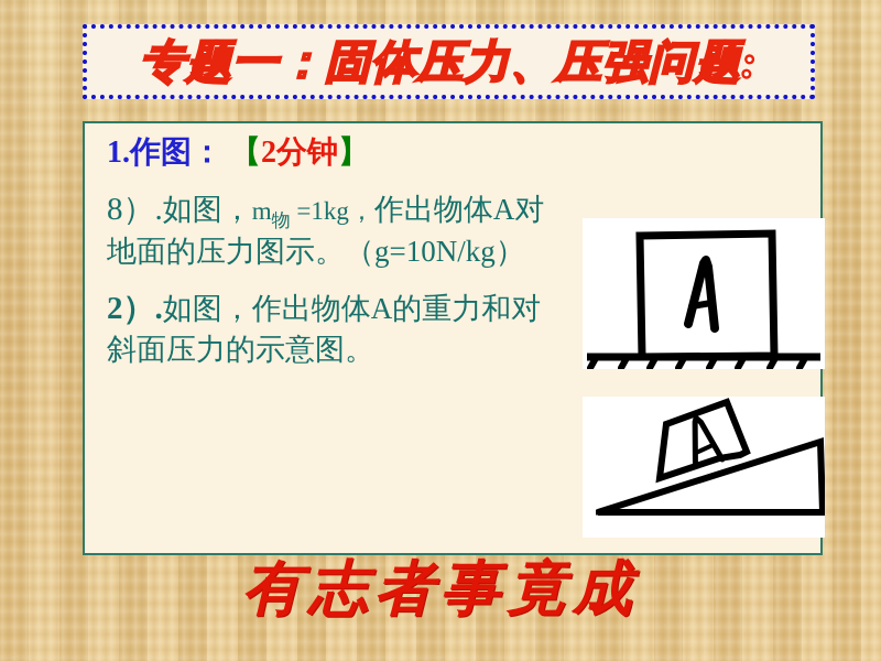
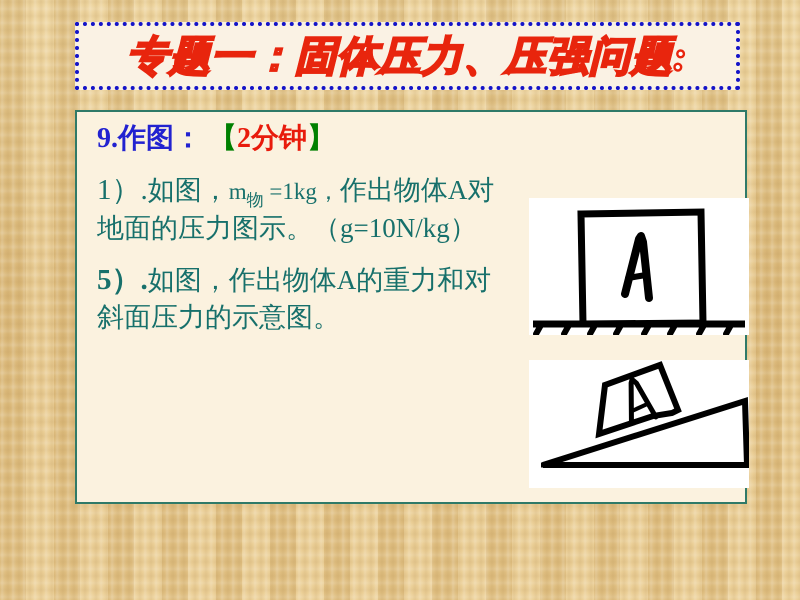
  专题一：固体压力、压强问题:
- 1.作图： 【2分钟】
+ 9.作图： 【2分钟】
- 8）.如图，m物 =1kg，作出物体A对地面的压力图示。（g=10N/kg）
+ 1）.如图，m物 =1kg，作出物体A对地面的压力图示。（g=10N/kg）
- 2）.如图，作出物体A的重力和对斜面压力的示意图。
+ 5）.如图，作出物体A的重力和对斜面压力的示意图。
- 有志者事竟成
